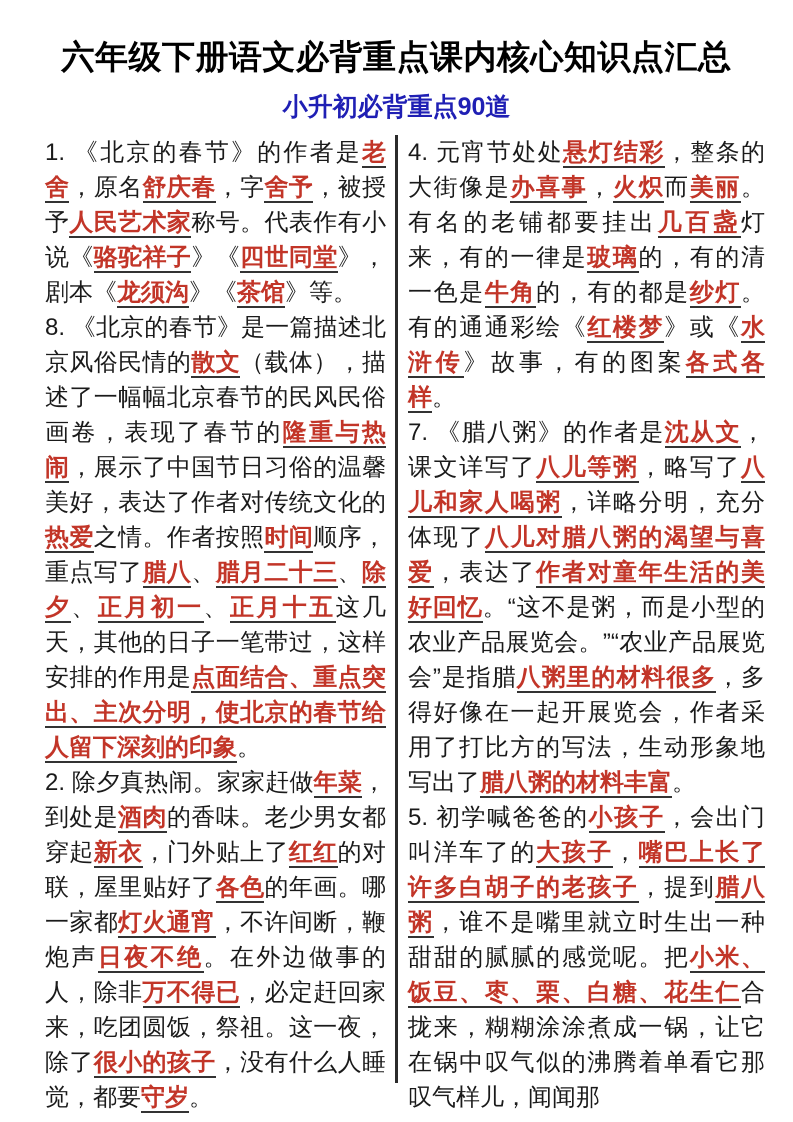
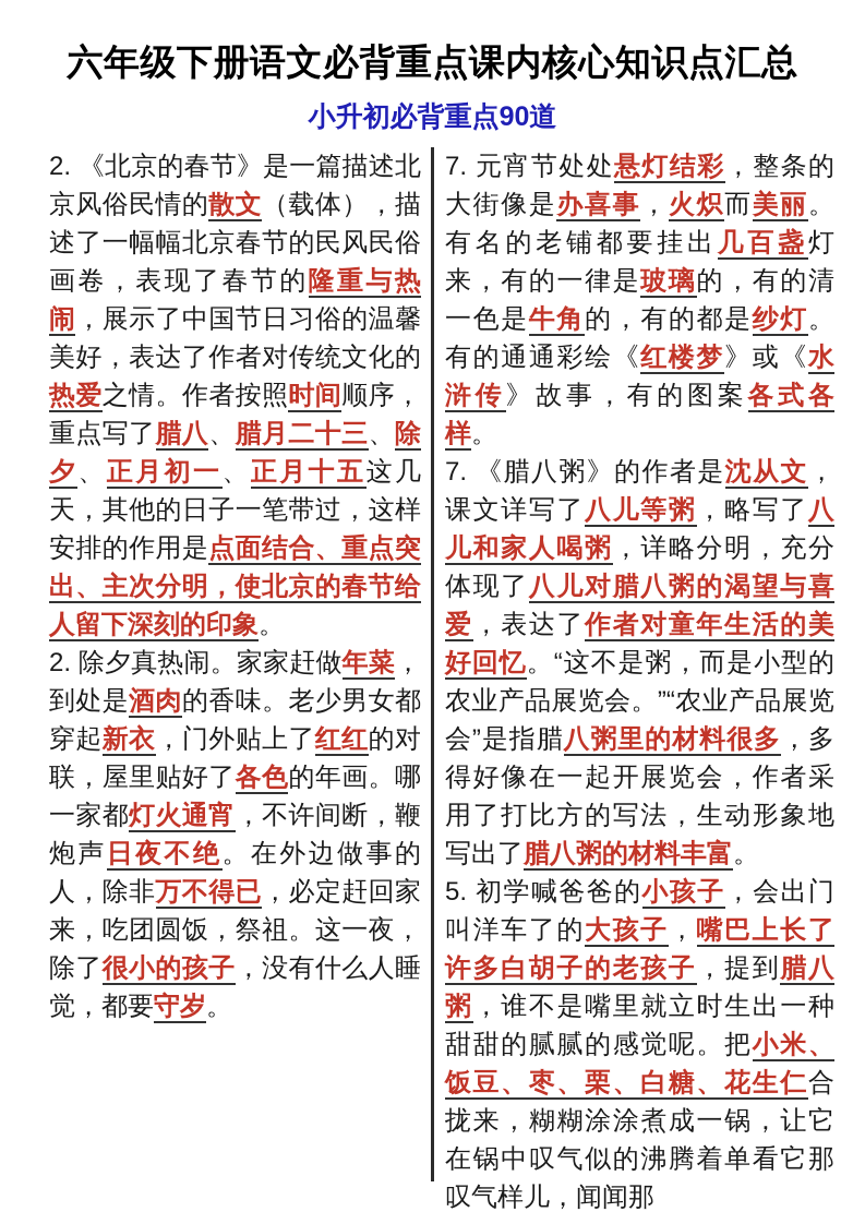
  六年级下册语文必背重点课内核心知识点汇总
  小升初必背重点90道
- 1. 《北京的春节》的作者是老舍，原名舒庆春，字舍予，被授予人民艺术家称号。代表作有小说《骆驼祥子》《四世同堂》，剧本《龙须沟》《茶馆》等。
- 8. 《北京的春节》是一篇描述北京风俗民情的散文（载体），描述了一幅幅北京春节的民风民俗画卷，表现了春节的隆重与热闹，展示了中国节日习俗的温馨美好，表达了作者对传统文化的热爱之情。作者按照时间顺序，重点写了腊八、腊月二十三、除夕、正月初一、正月十五这几天，其他的日子一笔带过，这样安排的作用是点面结合、重点突出、主次分明，使北京的春节给人留下深刻的印象。
+ 2. 《北京的春节》是一篇描述北京风俗民情的散文（载体），描述了一幅幅北京春节的民风民俗画卷，表现了春节的隆重与热闹，展示了中国节日习俗的温馨美好，表达了作者对传统文化的热爱之情。作者按照时间顺序，重点写了腊八、腊月二十三、除夕、正月初一、正月十五这几天，其他的日子一笔带过，这样安排的作用是点面结合、重点突出、主次分明，使北京的春节给人留下深刻的印象。
  2. 除夕真热闹。家家赶做年菜，到处是酒肉的香味。老少男女都穿起新衣，门外贴上了红红的对联，屋里贴好了各色的年画。哪一家都灯火通宵，不许间断，鞭炮声日夜不绝。在外边做事的人，除非万不得已，必定赶回家来，吃团圆饭，祭祖。这一夜，除了很小的孩子，没有什么人睡觉，都要守岁。
- 4. 元宵节处处悬灯结彩，整条的大街像是办喜事，火炽而美丽。有名的老铺都要挂出几百盏灯来，有的一律是玻璃的，有的清一色是牛角的，有的都是纱灯。有的通通彩绘《红楼梦》或《水浒传》故事，有的图案各式各样。
+ 7. 元宵节处处悬灯结彩，整条的大街像是办喜事，火炽而美丽。有名的老铺都要挂出几百盏灯来，有的一律是玻璃的，有的清一色是牛角的，有的都是纱灯。有的通通彩绘《红楼梦》或《水浒传》故事，有的图案各式各样。
  7. 《腊八粥》的作者是沈从文，课文详写了八儿等粥，略写了八儿和家人喝粥，详略分明，充分体现了八儿对腊八粥的渴望与喜爱，表达了作者对童年生活的美好回忆。“这不是粥，而是小型的农业产品展览会。”“农业产品展览会”是指腊八粥里的材料很多，多得好像在一起开展览会，作者采用了打比方的写法，生动形象地写出了腊八粥的材料丰富。
  5. 初学喊爸爸的小孩子，会出门叫洋车了的大孩子，嘴巴上长了许多白胡子的老孩子，提到腊八粥，谁不是嘴里就立时生出一种甜甜的腻腻的感觉呢。把小米、饭豆、枣、栗、白糖、花生仁合拢来，糊糊涂涂煮成一锅，让它在锅中叹气似的沸腾着单看它那叹气样儿，闻闻那
